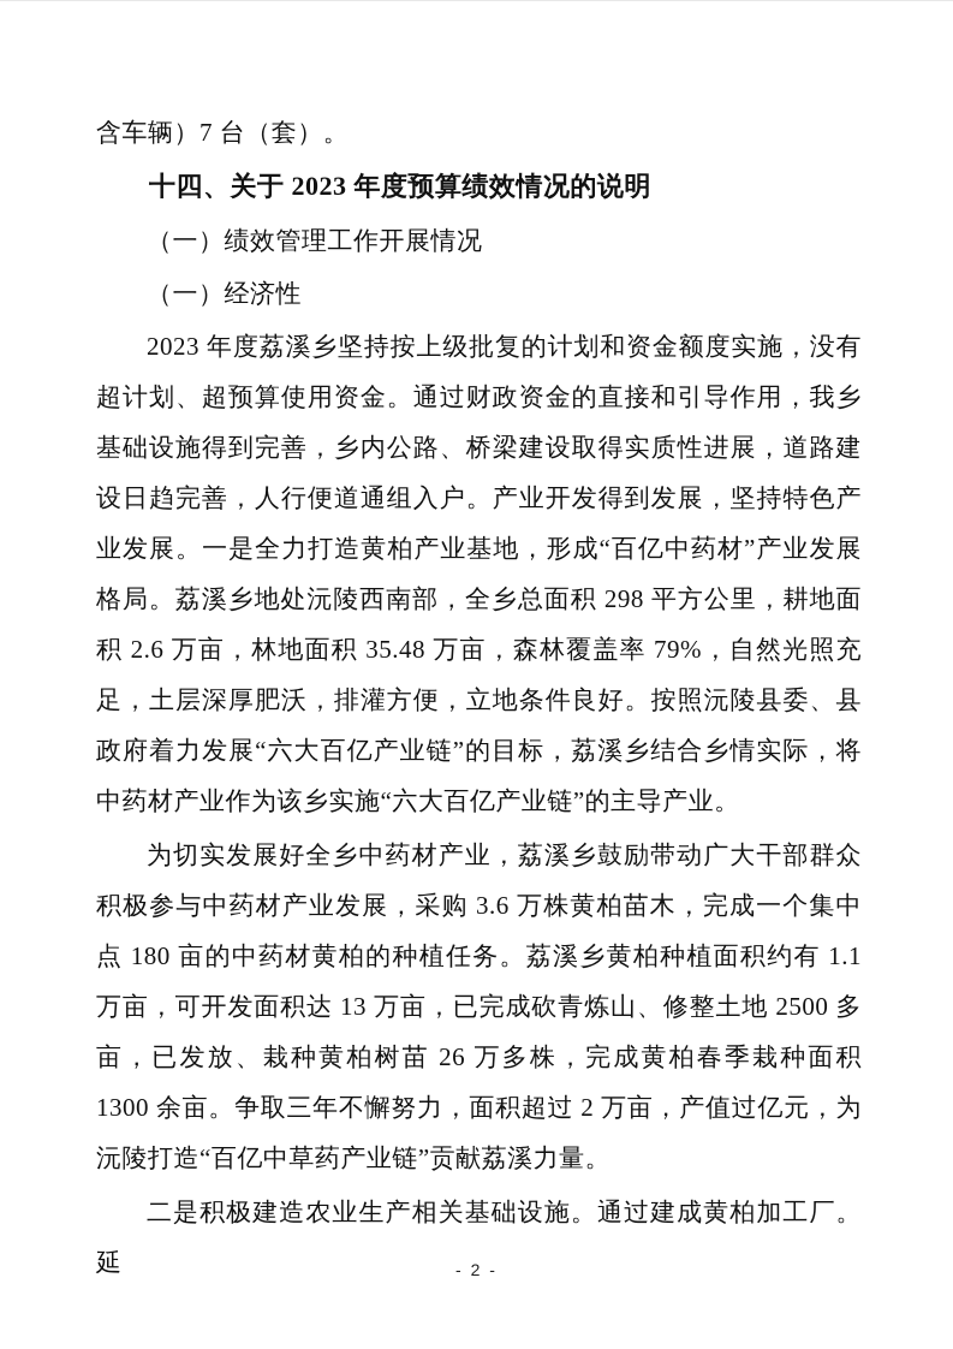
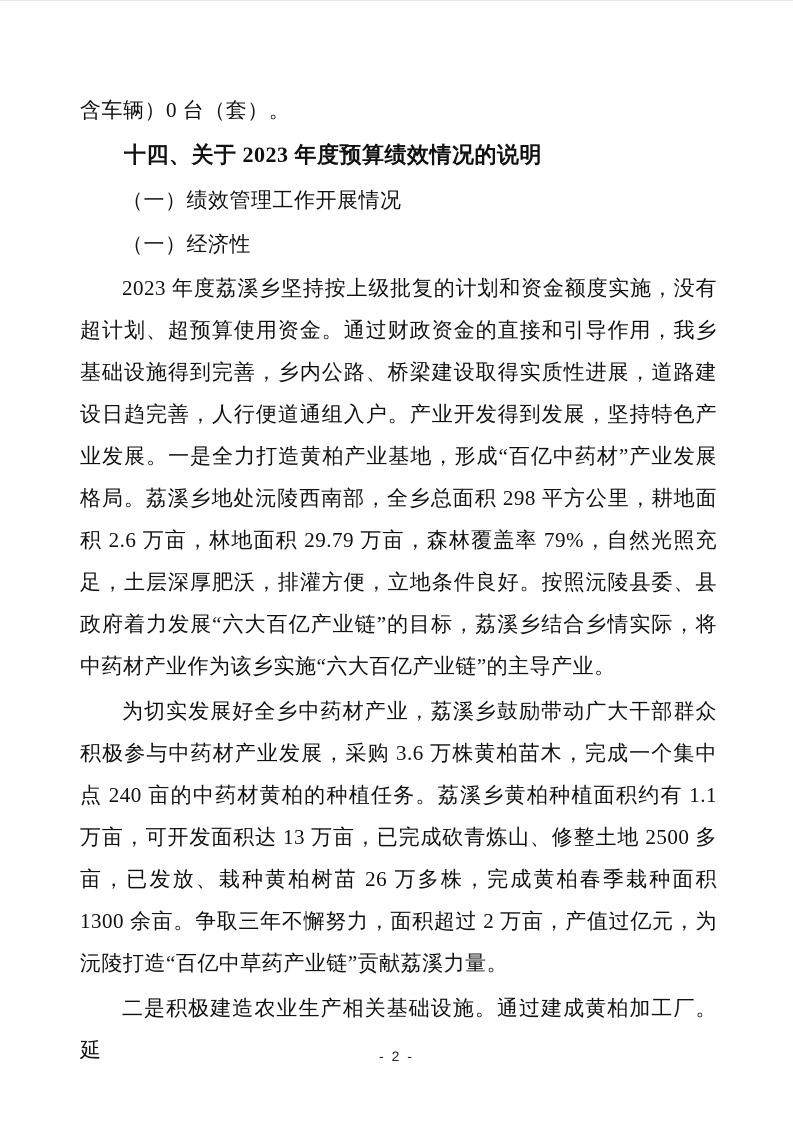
- 含车辆）7 台（套）。
+ 含车辆）0 台（套）。
  十四、关于 2023 年度预算绩效情况的说明
  （一）绩效管理工作开展情况
  （一）经济性
- 2023 年度荔溪乡坚持按上级批复的计划和资金额度实施，没有超计划、超预算使用资金。通过财政资金的直接和引导作用，我乡基础设施得到完善，乡内公路、桥梁建设取得实质性进展，道路建设日趋完善，人行便道通组入户。产业开发得到发展，坚持特色产业发展。一是全力打造黄柏产业基地，形成“百亿中药材”产业发展格局。荔溪乡地处沅陵西南部，全乡总面积 298 平方公里，耕地面积 2.6 万亩，林地面积 35.48 万亩，森林覆盖率 79%，自然光照充足，土层深厚肥沃，排灌方便，立地条件良好。按照沅陵县委、县政府着力发展“六大百亿产业链”的目标，荔溪乡结合乡情实际，将中药材产业作为该乡实施“六大百亿产业链”的主导产业。
+ 2023 年度荔溪乡坚持按上级批复的计划和资金额度实施，没有超计划、超预算使用资金。通过财政资金的直接和引导作用，我乡基础设施得到完善，乡内公路、桥梁建设取得实质性进展，道路建设日趋完善，人行便道通组入户。产业开发得到发展，坚持特色产业发展。一是全力打造黄柏产业基地，形成“百亿中药材”产业发展格局。荔溪乡地处沅陵西南部，全乡总面积 298 平方公里，耕地面积 2.6 万亩，林地面积 29.79 万亩，森林覆盖率 79%，自然光照充足，土层深厚肥沃，排灌方便，立地条件良好。按照沅陵县委、县政府着力发展“六大百亿产业链”的目标，荔溪乡结合乡情实际，将中药材产业作为该乡实施“六大百亿产业链”的主导产业。
- 为切实发展好全乡中药材产业，荔溪乡鼓励带动广大干部群众积极参与中药材产业发展，采购 3.6 万株黄柏苗木，完成一个集中点 180 亩的中药材黄柏的种植任务。荔溪乡黄柏种植面积约有 1.1 万亩，可开发面积达 13 万亩，已完成砍青炼山、修整土地 2500 多亩，已发放、栽种黄柏树苗 26 万多株，完成黄柏春季栽种面积 1300 余亩。争取三年不懈努力，面积超过 2 万亩，产值过亿元，为沅陵打造“百亿中草药产业链”贡献荔溪力量。
+ 为切实发展好全乡中药材产业，荔溪乡鼓励带动广大干部群众积极参与中药材产业发展，采购 3.6 万株黄柏苗木，完成一个集中点 240 亩的中药材黄柏的种植任务。荔溪乡黄柏种植面积约有 1.1 万亩，可开发面积达 13 万亩，已完成砍青炼山、修整土地 2500 多亩，已发放、栽种黄柏树苗 26 万多株，完成黄柏春季栽种面积 1300 余亩。争取三年不懈努力，面积超过 2 万亩，产值过亿元，为沅陵打造“百亿中草药产业链”贡献荔溪力量。
  二是积极建造农业生产相关基础设施。通过建成黄柏加工厂。延
  - 2 -
